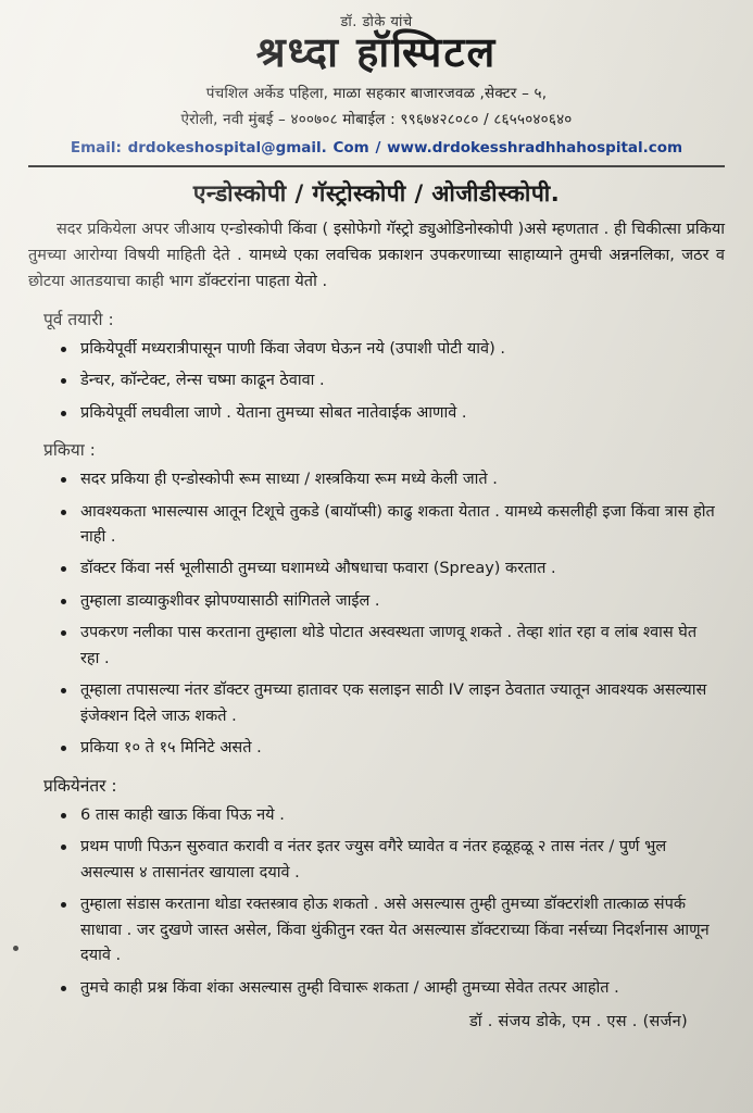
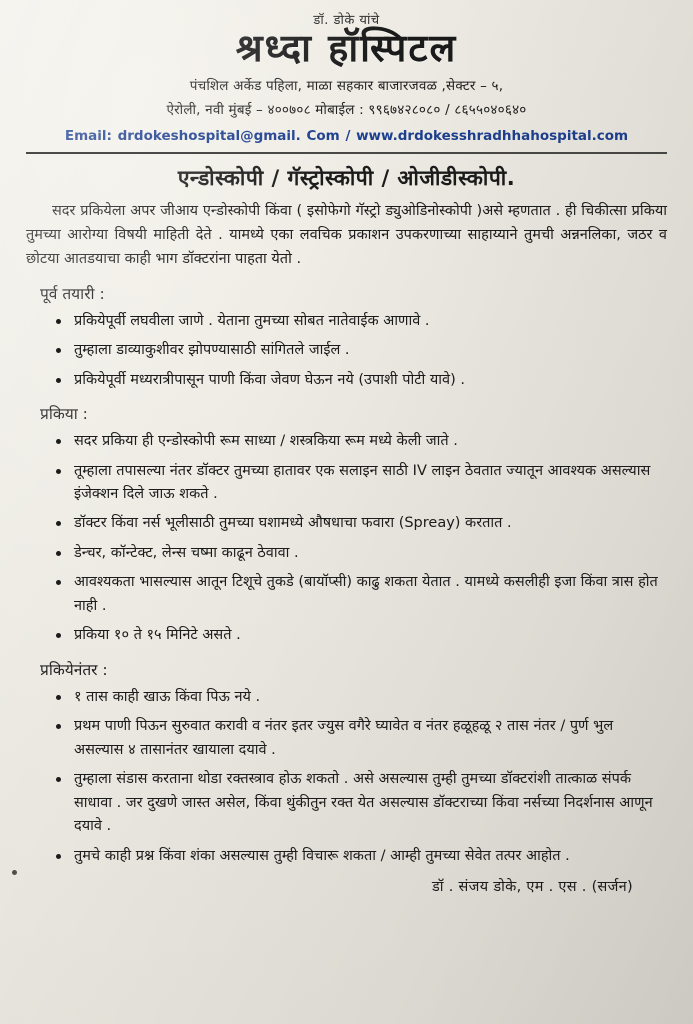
- प्रकियेपूर्वी मध्यरात्रीपासून पाणी किंवा जेवण घेऊन नये (उपाशी पोटी यावे) .
+ प्रकियेपूर्वी लघवीला जाणे . येताना तुमच्या सोबत नातेवाईक आणावे .
- डेन्चर, कॉन्टेक्ट, लेन्स चष्मा काढून ठेवावा .
+ तुम्हाला डाव्याकुशीवर झोपण्यासाठी सांगितले जाईल .
- प्रकियेपूर्वी लघवीला जाणे . येताना तुमच्या सोबत नातेवाईक आणावे .
+ प्रकियेपूर्वी मध्यरात्रीपासून पाणी किंवा जेवण घेऊन नये (उपाशी पोटी यावे) .
  सदर प्रकिया ही एन्डोस्कोपी रूम साध्या / शस्त्रकिया रूम मध्ये केली जाते .
- आवश्यकता भासल्यास आतून टिशूचे तुकडे (बायॉप्सी) काढु शकता येतात . यामध्ये कसलीही इजा किंवा त्रास होत नाही .
+ तूम्हाला तपासल्या नंतर डॉक्टर तुमच्या हातावर एक सलाइन साठी IV लाइन ठेवतात ज्यातून आवश्यक असल्यास इंजेक्शन दिले जाऊ शकते .
  डॉक्टर किंवा नर्स भूलीसाठी तुमच्या घशामध्ये औषधाचा फवारा (Spreay) करतात .
- तुम्हाला डाव्याकुशीवर झोपण्यासाठी सांगितले जाईल .
+ डेन्चर, कॉन्टेक्ट, लेन्स चष्मा काढून ठेवावा .
- उपकरण नलीका पास करताना तुम्हाला थोडे पोटात अस्वस्थता जाणवू शकते . तेव्हा शांत रहा व लांब श्वास घेत रहा .
- तूम्हाला तपासल्या नंतर डॉक्टर तुमच्या हातावर एक सलाइन साठी IV लाइन ठेवतात ज्यातून आवश्यक असल्यास इंजेक्शन दिले जाऊ शकते .
+ आवश्यकता भासल्यास आतून टिशूचे तुकडे (बायॉप्सी) काढु शकता येतात . यामध्ये कसलीही इजा किंवा त्रास होत नाही .
  प्रकिया १० ते १५ मिनिटे असते .
- 6 तास काही खाऊ किंवा पिऊ नये .
+ १ तास काही खाऊ किंवा पिऊ नये .
  प्रथम पाणी पिऊन सुरुवात करावी व नंतर इतर ज्युस वगैरे घ्यावेत व नंतर हळूहळू २ तास नंतर / पुर्ण भुल असल्यास ४ तासानंतर खायाला दयावे .
  तुम्हाला संडास करताना थोडा रक्तस्त्राव होऊ शकतो . असे असल्यास तुम्ही तुमच्या डॉक्टरांशी तात्काळ संपर्क साधावा . जर दुखणे जास्त असेल, किंवा थुंकीतुन रक्त येत असल्यास डॉक्टराच्या किंवा नर्सच्या निदर्शनास आणून दयावे .
  तुमचे काही प्रश्न किंवा शंका असल्यास तुम्ही विचारू शकता / आम्ही तुमच्या सेवेत तत्पर आहोत .
